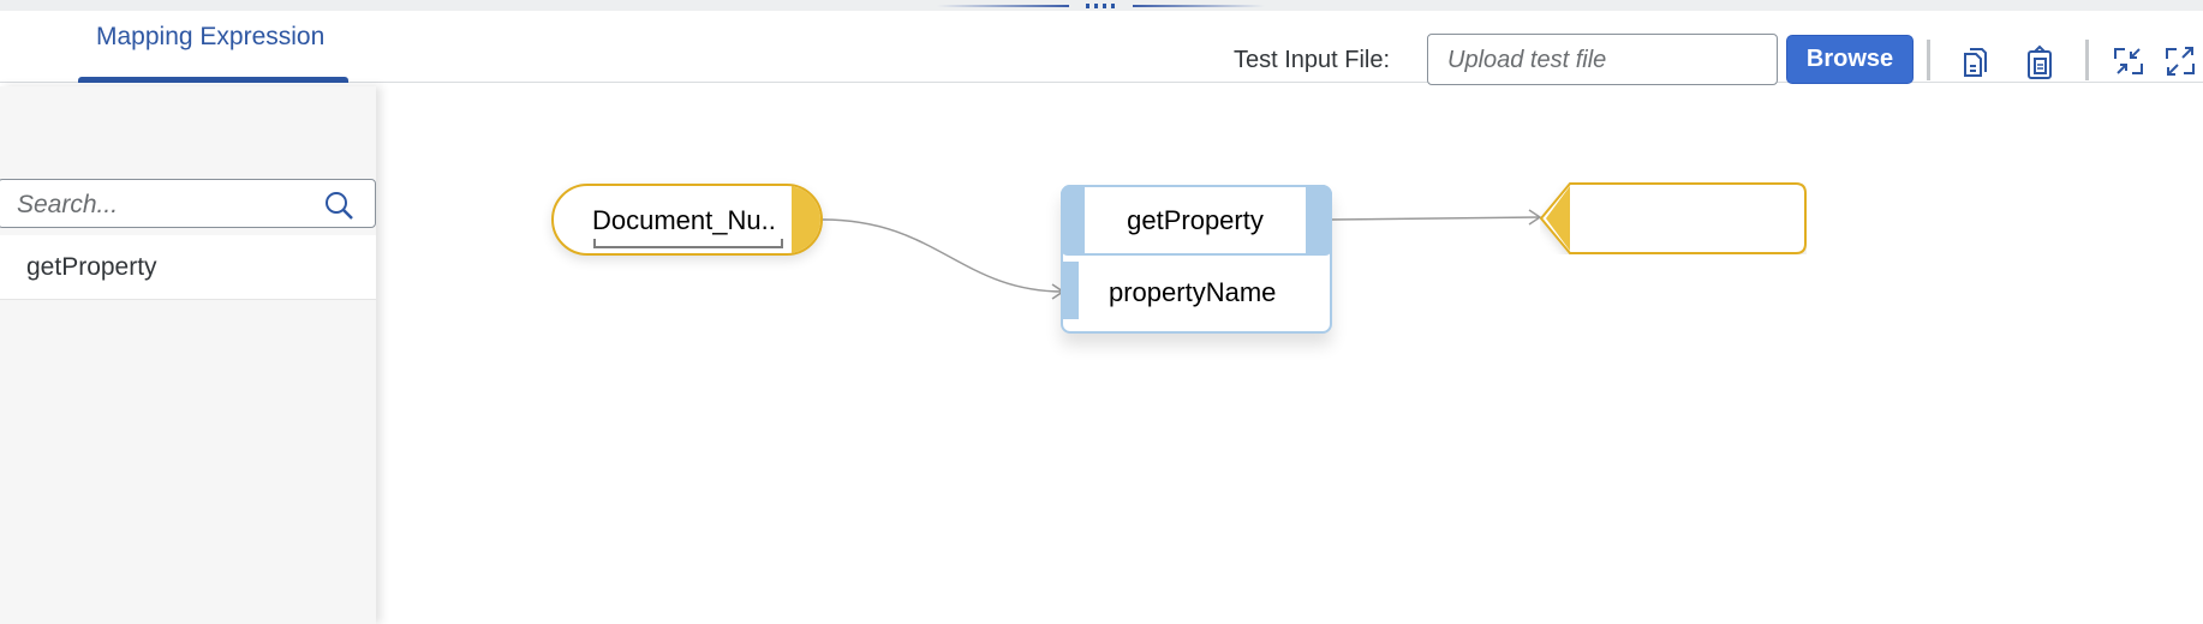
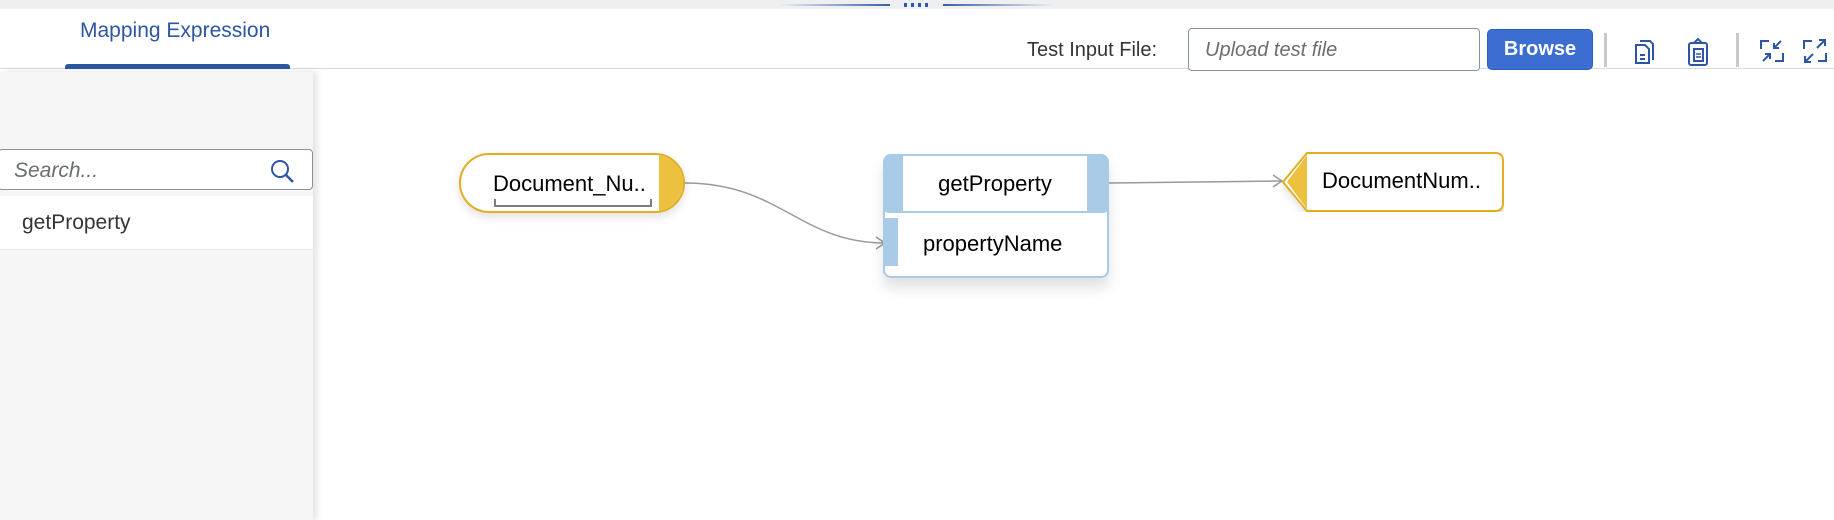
  Mapping Expression
  Test Input File:
  Upload test file
  Browse
  Search...
  getProperty
  Document_Nu..
  getProperty
  propertyName
+ DocumentNum..
